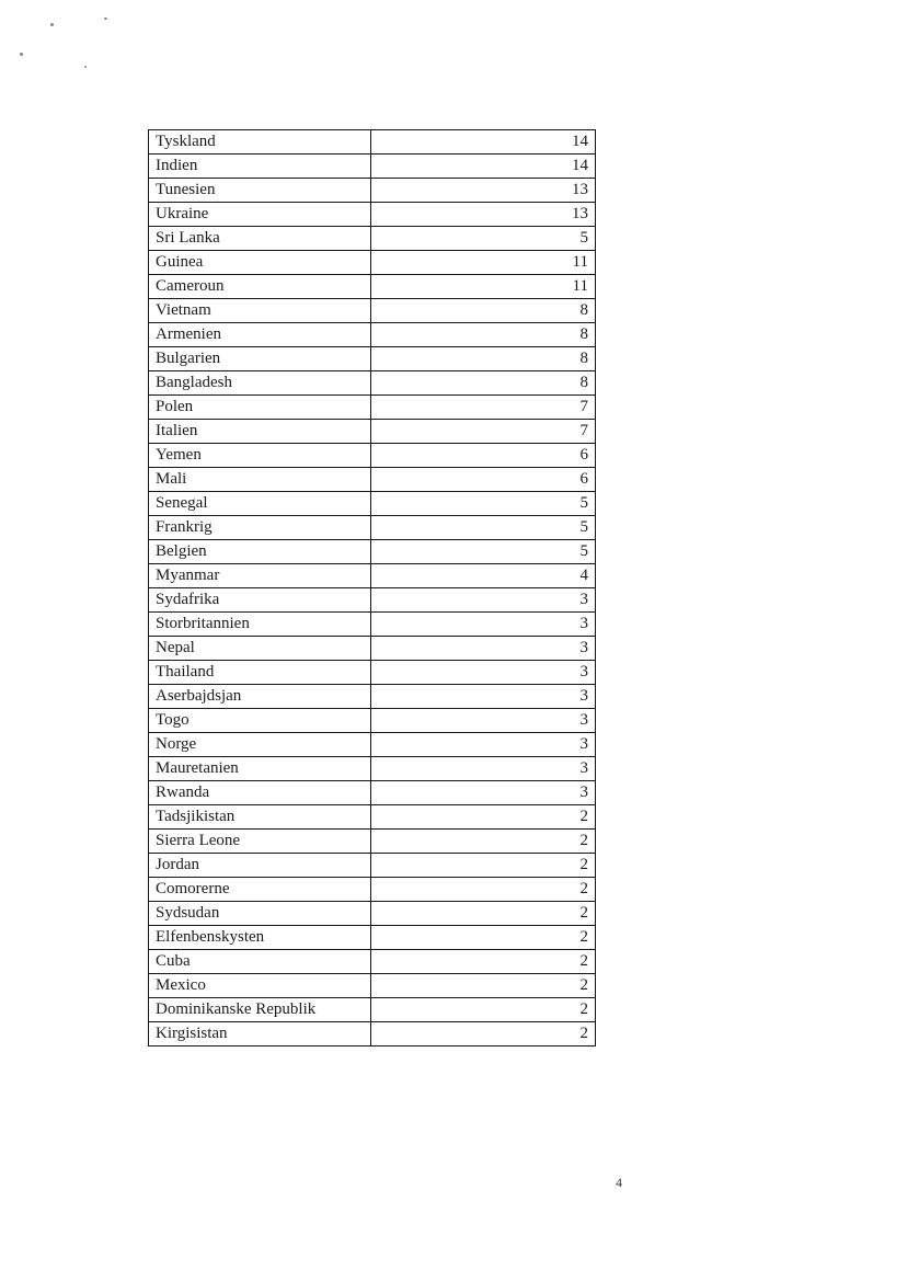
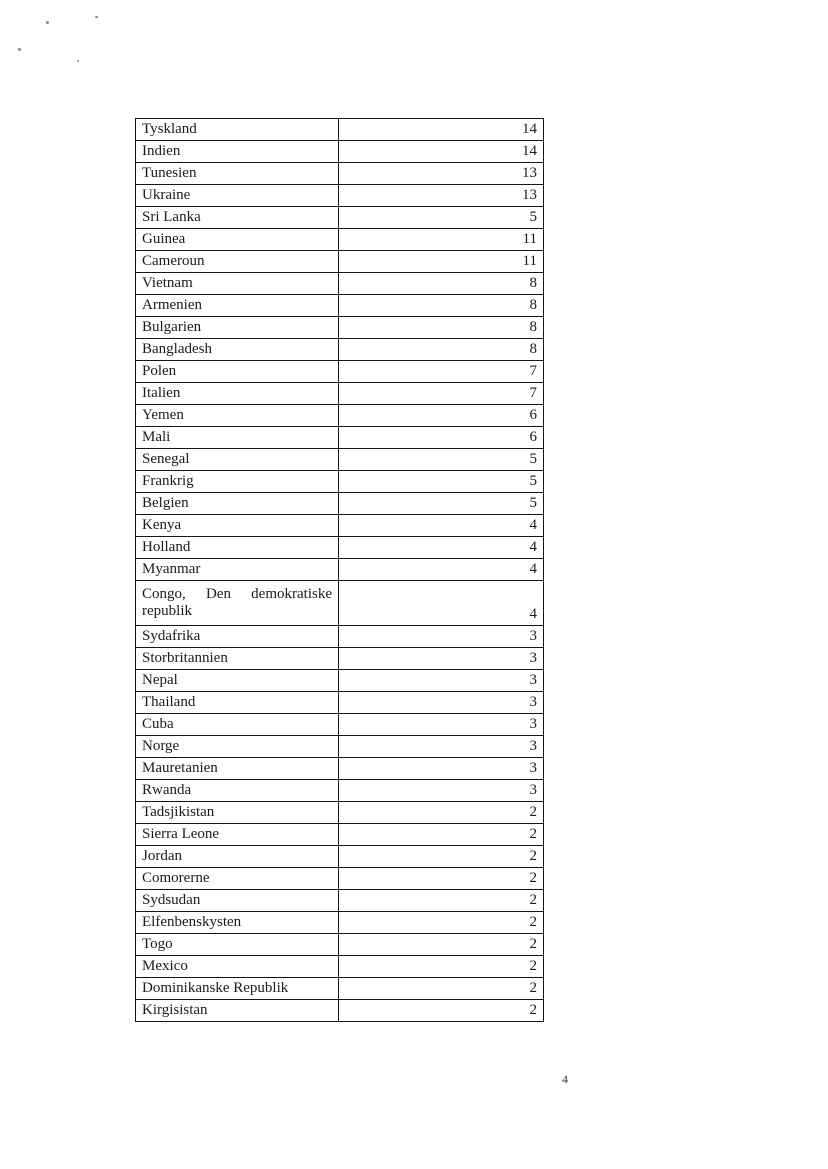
  Tyskland	14
  Indien	14
  Tunesien	13
  Ukraine	13
  Sri Lanka	5
  Guinea	11
  Cameroun	11
  Vietnam	8
  Armenien	8
  Bulgarien	8
  Bangladesh	8
  Polen	7
  Italien	7
  Yemen	6
  Mali	6
  Senegal	5
  Frankrig	5
  Belgien	5
+ Kenya	4
+ Holland	4
  Myanmar	4
+ Congo, Den demokratiske republik	4
  Sydafrika	3
  Storbritannien	3
  Nepal	3
  Thailand	3
- Aserbajdsjan	3
- Togo	3
+ Cuba	3
  Norge	3
  Mauretanien	3
  Rwanda	3
  Tadsjikistan	2
  Sierra Leone	2
  Jordan	2
  Comorerne	2
  Sydsudan	2
  Elfenbenskysten	2
- Cuba	2
+ Togo	2
  Mexico	2
  Dominikanske Republik	2
  Kirgisistan	2
  4
